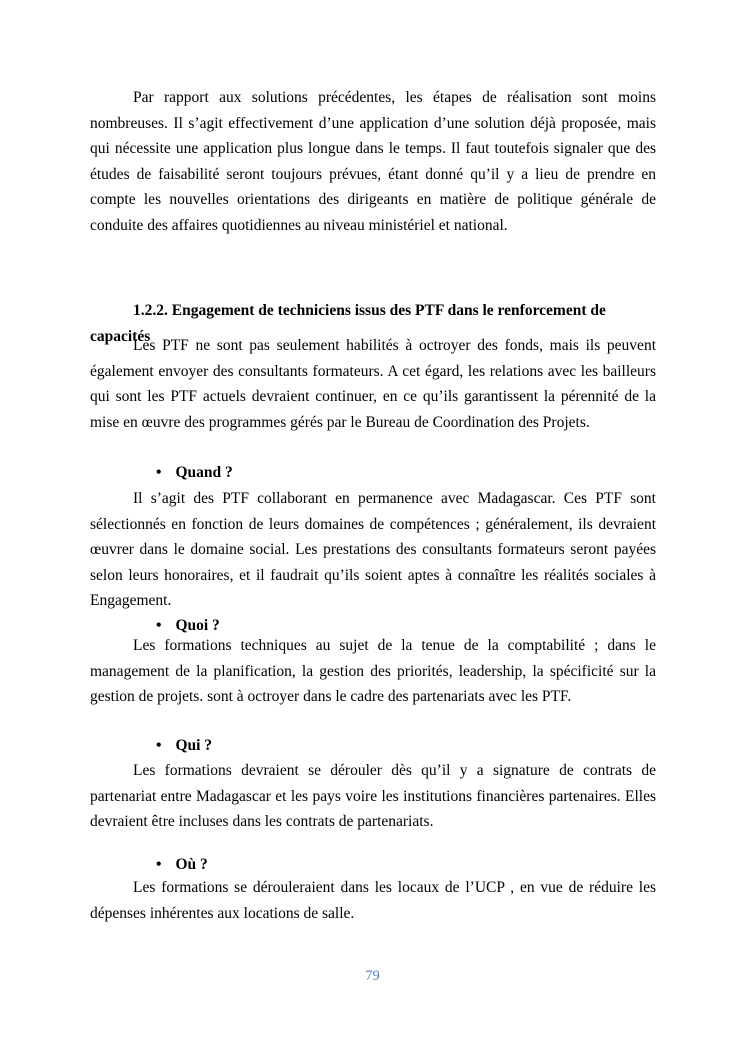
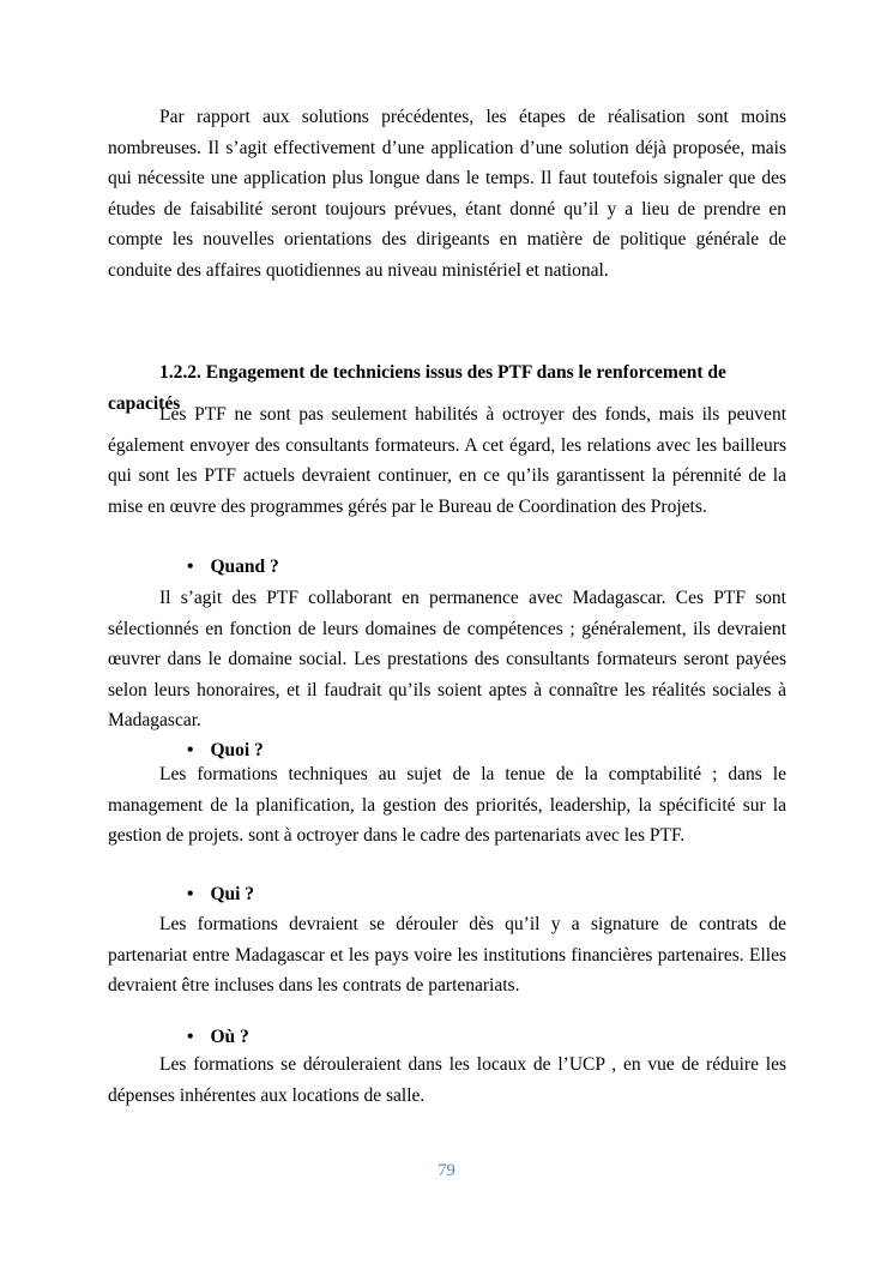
  Par rapport aux solutions précédentes, les étapes de réalisation sont moins nombreuses. Il s’agit effectivement d’une application d’une solution déjà proposée, mais qui nécessite une application plus longue dans le temps. Il faut toutefois signaler que des études de faisabilité seront toujours prévues, étant donné qu’il y a lieu de prendre en compte les nouvelles orientations des dirigeants en matière de politique générale de conduite des affaires quotidiennes au niveau ministériel et national.
  1.2.2. Engagement de techniciens issus des PTF dans le renforcement de capacités
  Les PTF ne sont pas seulement habilités à octroyer des fonds, mais ils peuvent également envoyer des consultants formateurs. A cet égard, les relations avec les bailleurs qui sont les PTF actuels devraient continuer, en ce qu’ils garantissent la pérennité de la mise en œuvre des programmes gérés par le Bureau de Coordination des Projets.
  •
  Quand ?
- Il s’agit des PTF collaborant en permanence avec Madagascar. Ces PTF sont sélectionnés en fonction de leurs domaines de compétences ; généralement, ils devraient œuvrer dans le domaine social. Les prestations des consultants formateurs seront payées selon leurs honoraires, et il faudrait qu’ils soient aptes à connaître les réalités sociales à Engagement.
+ Il s’agit des PTF collaborant en permanence avec Madagascar. Ces PTF sont sélectionnés en fonction de leurs domaines de compétences ; généralement, ils devraient œuvrer dans le domaine social. Les prestations des consultants formateurs seront payées selon leurs honoraires, et il faudrait qu’ils soient aptes à connaître les réalités sociales à Madagascar.
  •
  Quoi ?
  Les formations techniques au sujet de la tenue de la comptabilité ; dans le management de la planification, la gestion des priorités, leadership, la spécificité sur la gestion de projets. sont à octroyer dans le cadre des partenariats avec les PTF.
  •
  Qui ?
  Les formations devraient se dérouler dès qu’il y a signature de contrats de partenariat entre Madagascar et les pays voire les institutions financières partenaires. Elles devraient être incluses dans les contrats de partenariats.
  •
  Où ?
  Les formations se dérouleraient dans les locaux de l’UCP , en vue de réduire les dépenses inhérentes aux locations de salle.
  79
